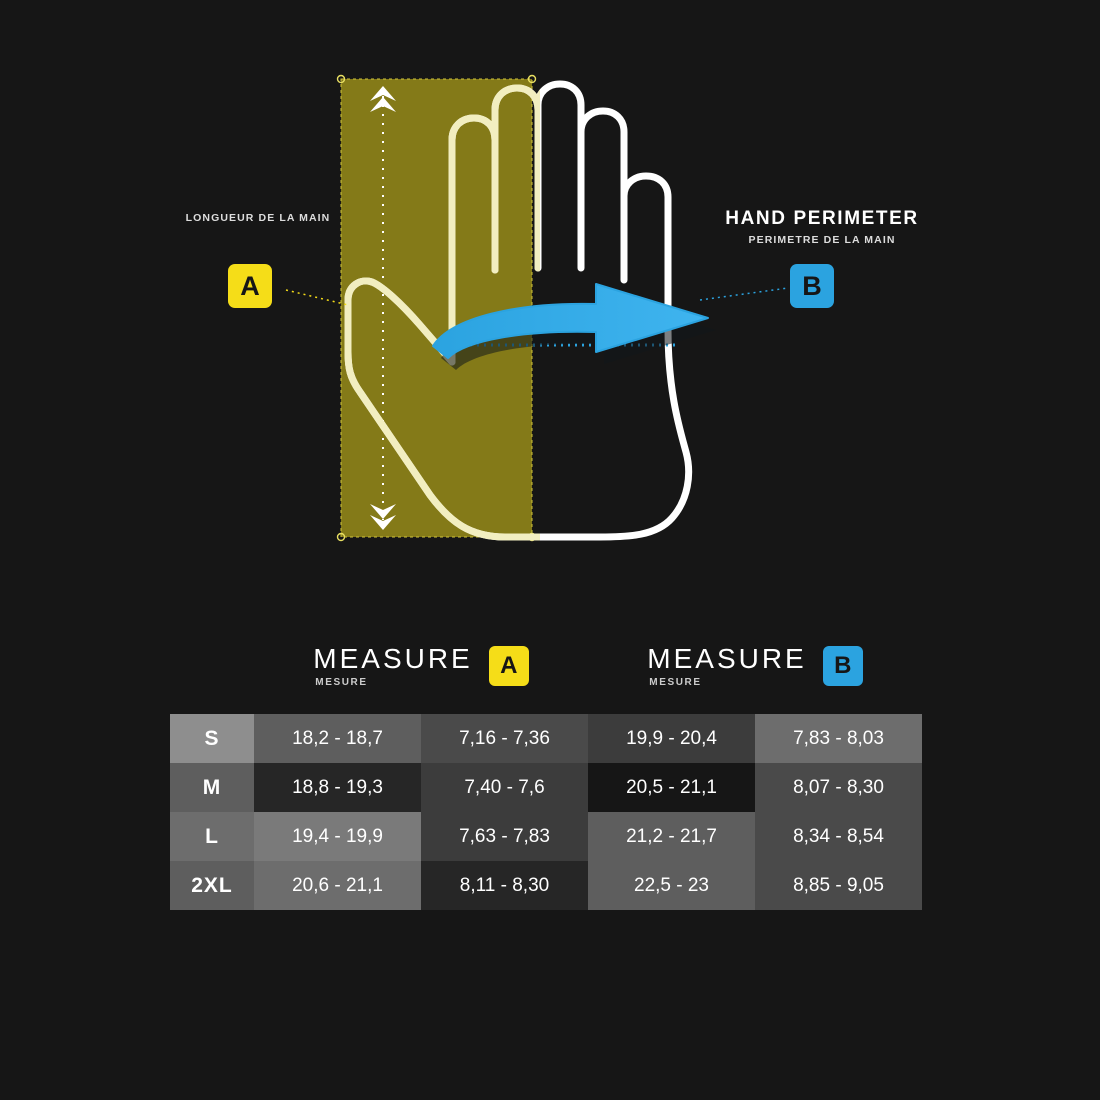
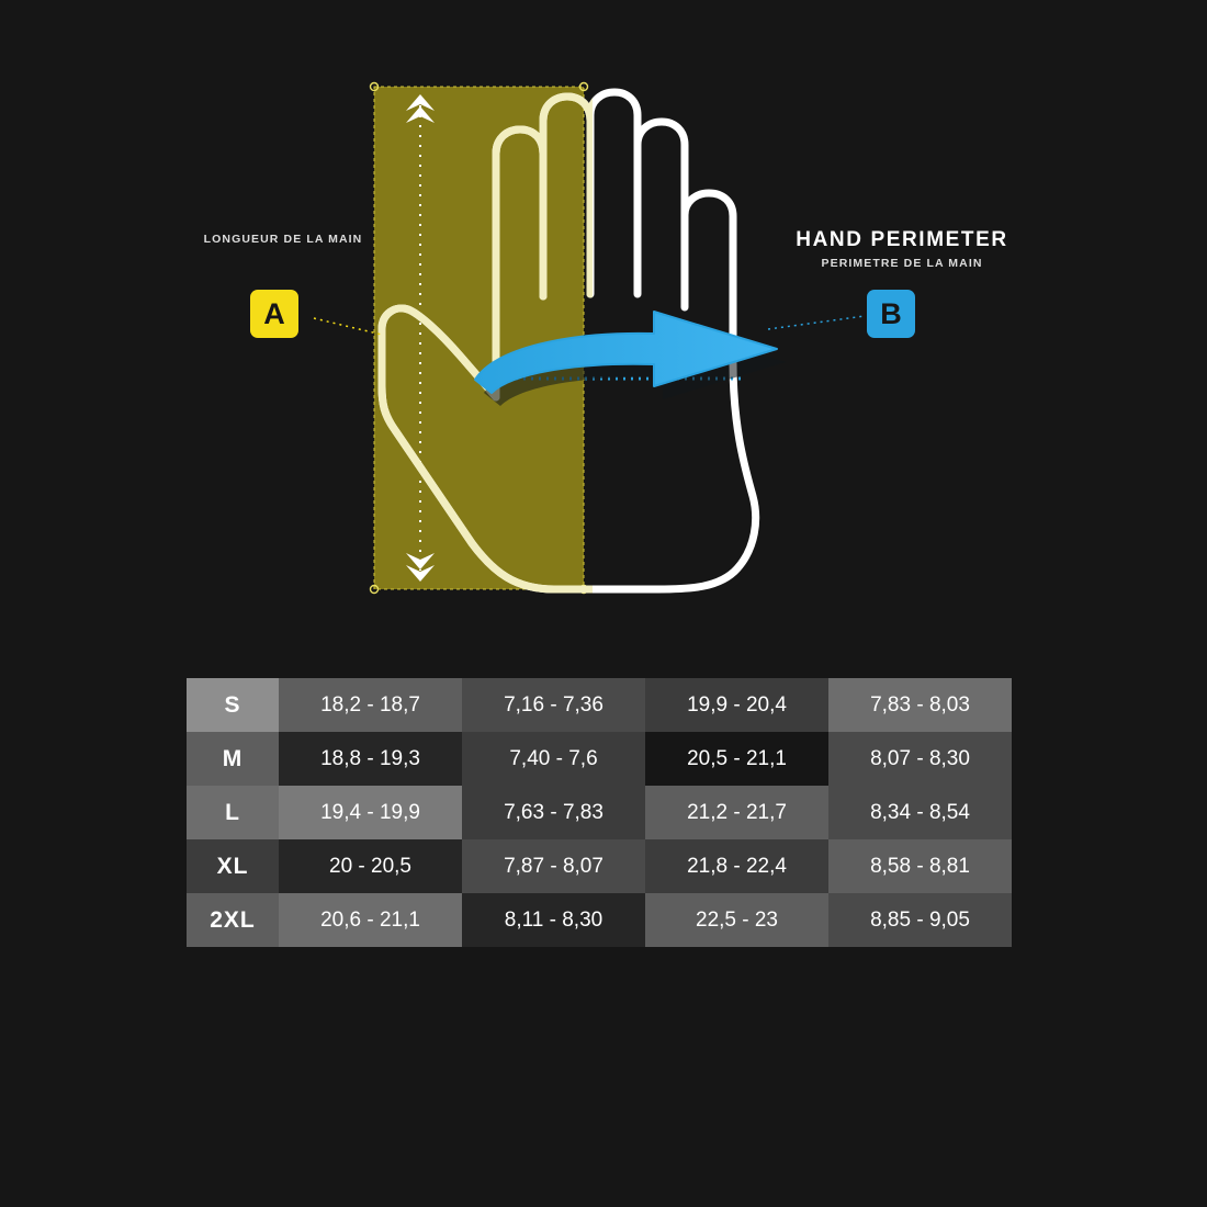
  LONGUEUR DE LA MAIN
  A
  HAND PERIMETER
  PERIMETRE DE LA MAIN
  B
- 	MEASURE MESURE A	MEASURE MESURE B
  S	18,2 - 18,7	7,16 - 7,36	19,9 - 20,4	7,83 - 8,03
  M	18,8 - 19,3	7,40 - 7,6	20,5 - 21,1	8,07 - 8,30
  L	19,4 - 19,9	7,63 - 7,83	21,2 - 21,7	8,34 - 8,54
+ XL	20 - 20,5	7,87 - 8,07	21,8 - 22,4	8,58 - 8,81
  2XL	20,6 - 21,1	8,11 - 8,30	22,5 - 23	8,85 - 9,05
